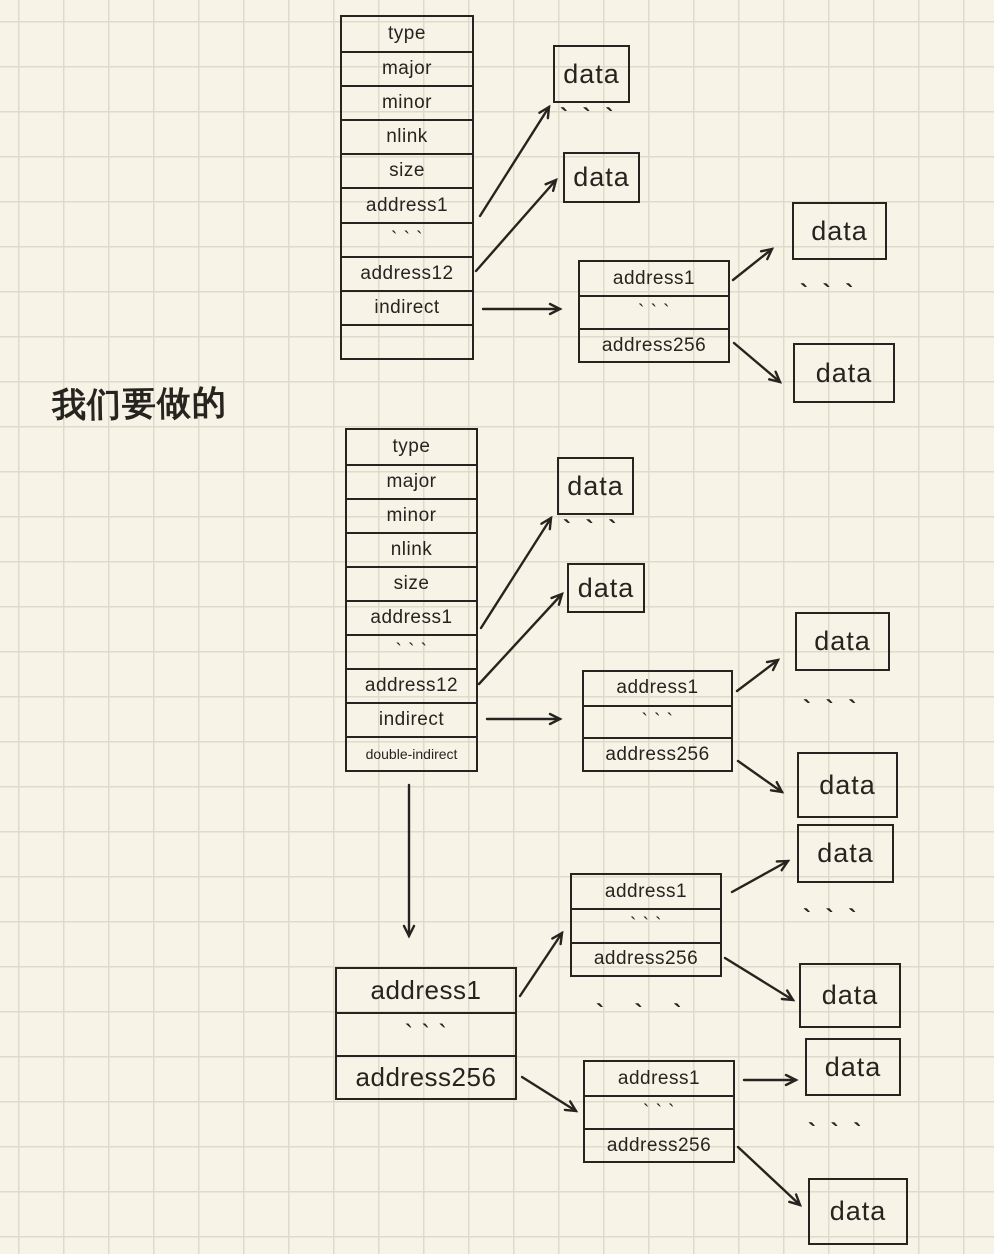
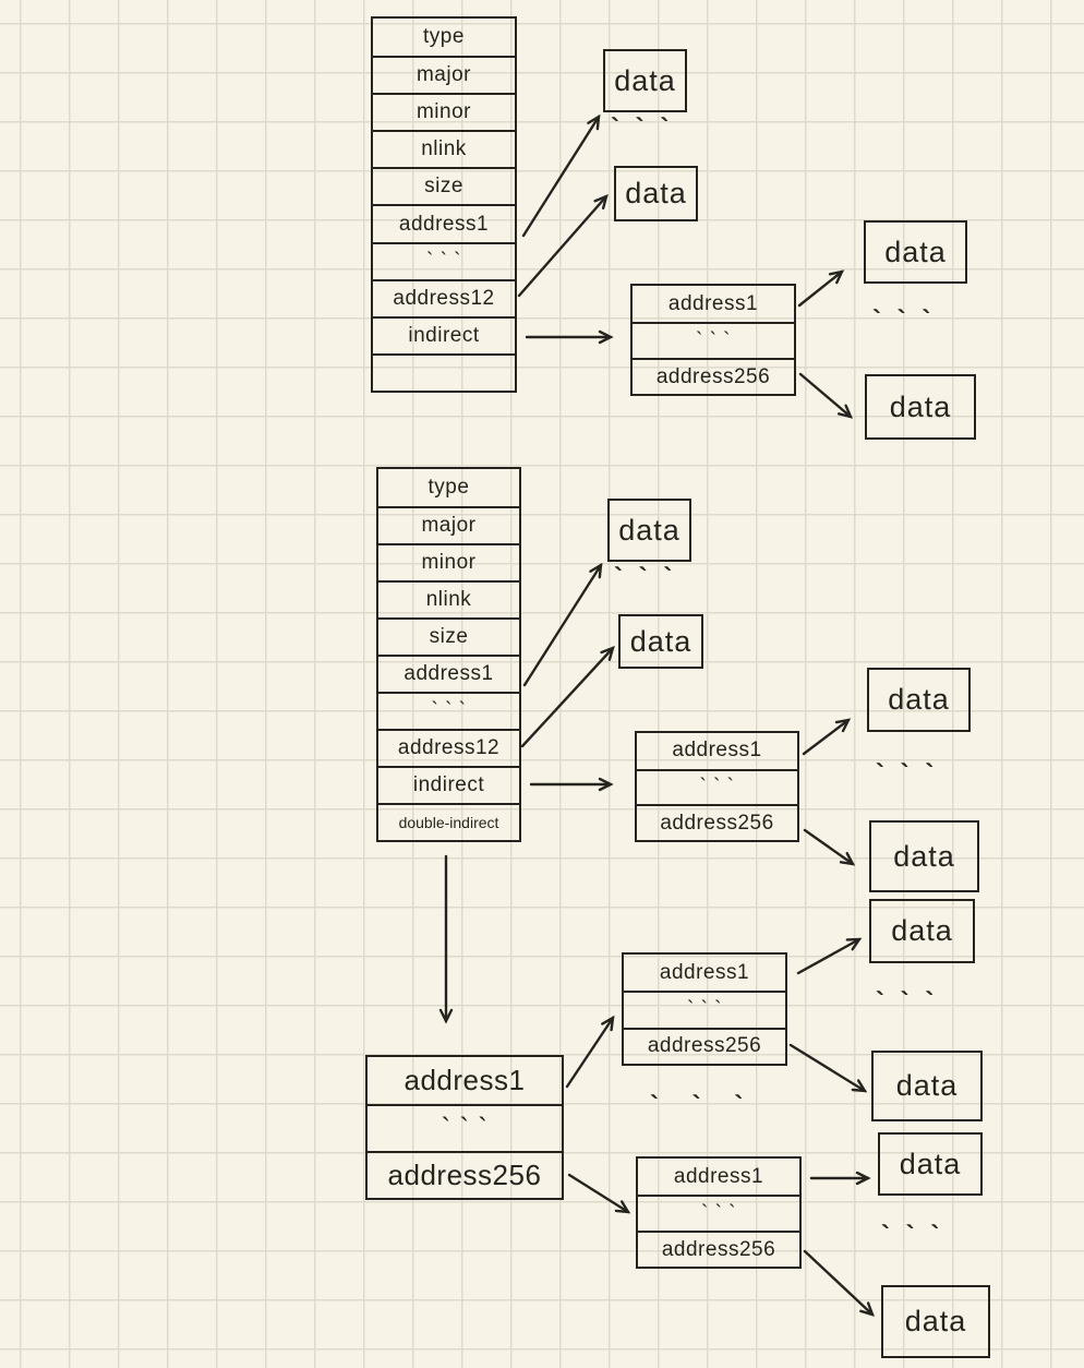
  type
  major
  minor
  nlink
  size
  address1
  ` ` `
  address12
  indirect
  data
  ` ` `
  data
  address1
  ` ` `
  address256
  data
  ` ` `
  data
- 我们要做的
  type
  major
  minor
  nlink
  size
  address1
  ` ` `
  address12
  indirect
  double-indirect
  data
  ` ` `
  data
  address1
  ` ` `
  address256
  data
  ` ` `
  data
  data
  ` ` `
  address1
  ` ` `
  address256
  ` ` `
  address1
  ` ` `
  address256
  address1
  ` ` `
  address256
  data
  data
  ` ` `
  data
